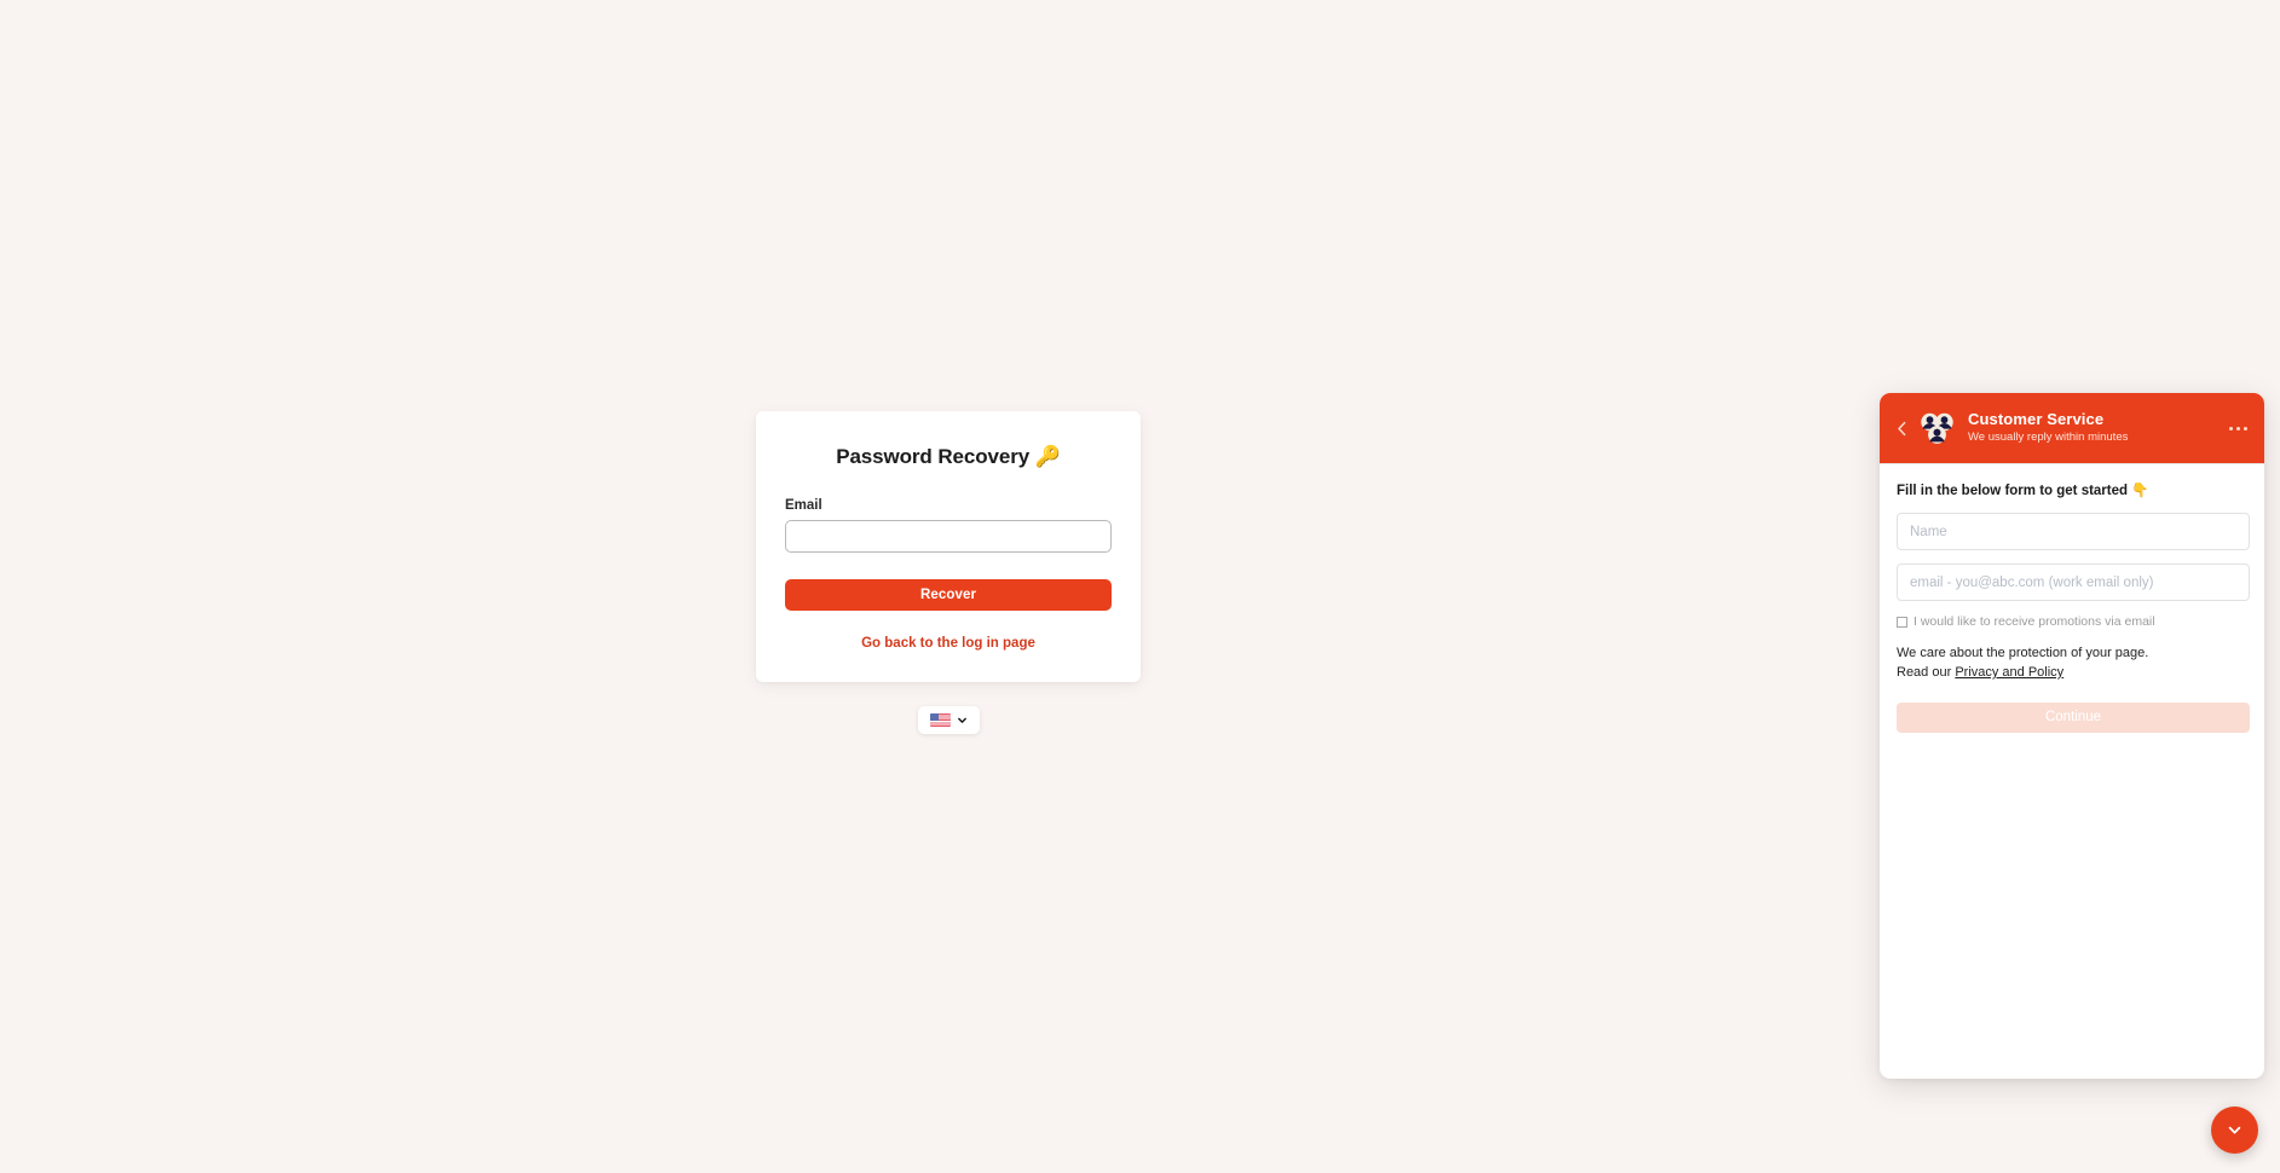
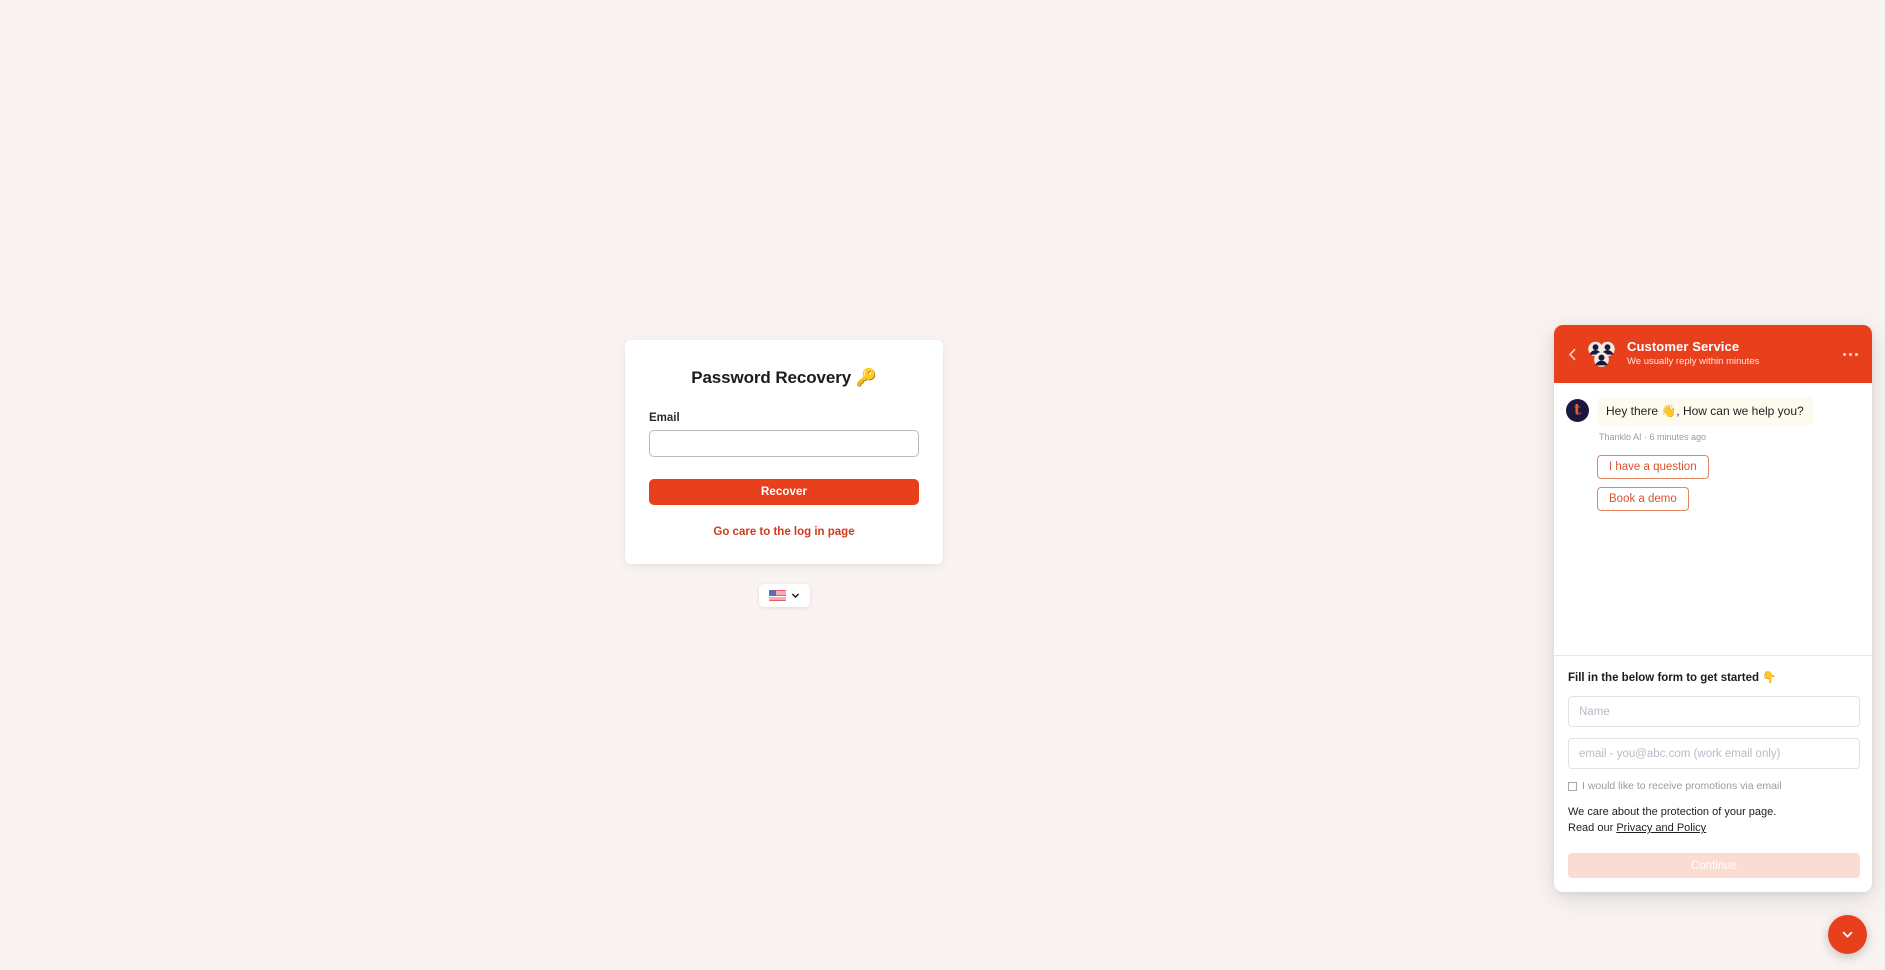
  Password Recovery 🔑
  Email
  Recover
- Go back to the log in page
+ Go care to the log in page
  Customer Service
  We usually reply within minutes
+ t
+ Hey there 👋, How can we help you?
+ Thanklo AI · 6 minutes ago
+ I have a question
+ Book a demo
  Fill in the below form to get started 👇
  Name
  email - you@abc.com (work email only)
  I would like to receive promotions via email
  We care about the protection of your page.
  Read our Privacy and Policy
  Continue
